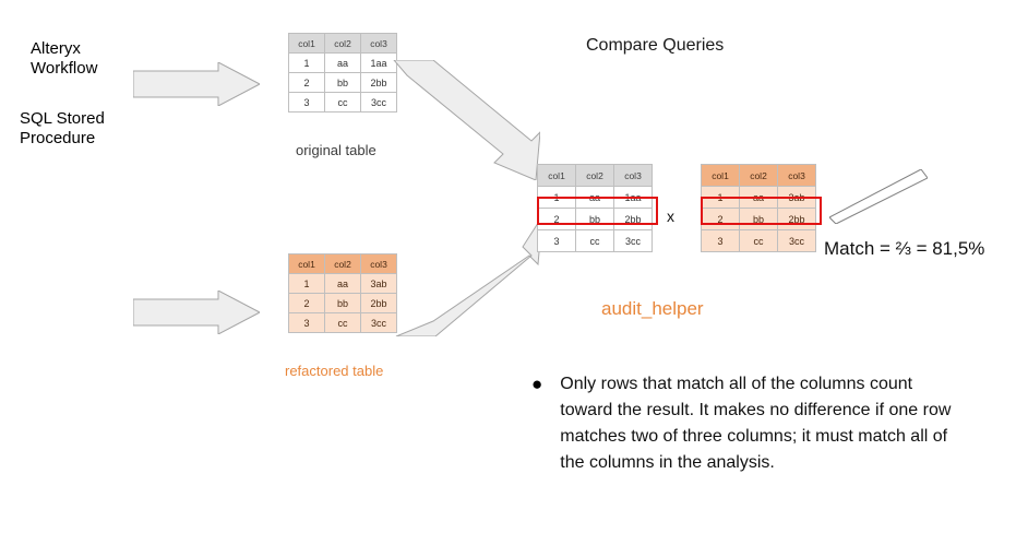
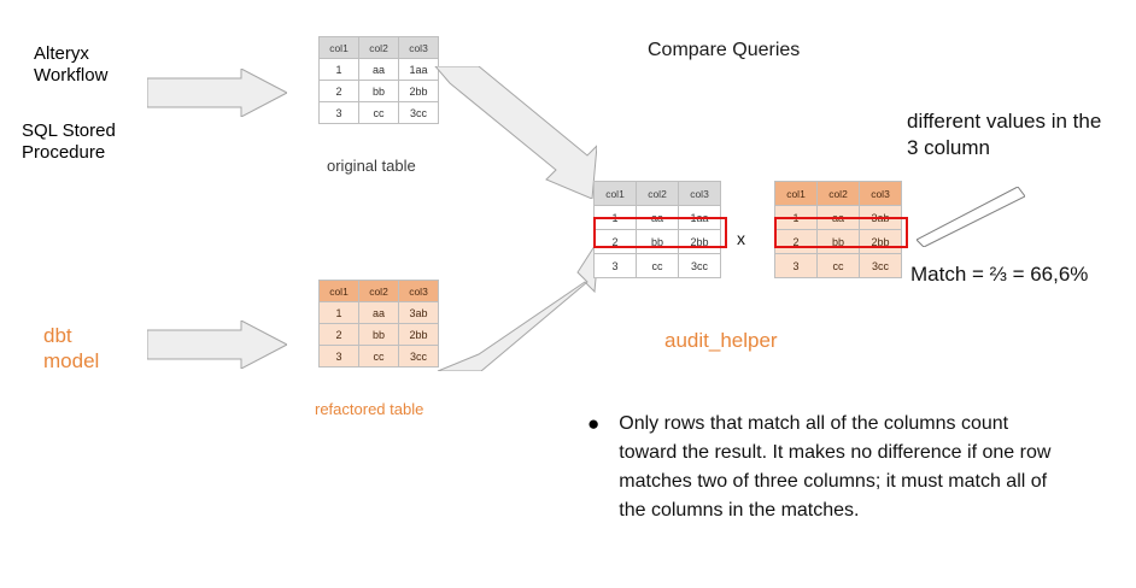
  Alteryx
  Workflow
  SQL Stored
  Procedure
+ dbt
+ model
  Compare Queries
  col1	col2	col3
  1	aa	1aa
  2	bb	2bb
  3	cc	3cc
  original table
  col1	col2	col3
  1	aa	3ab
  2	bb	2bb
  3	cc	3cc
  refactored table
  col1	col2	col3
  1	aa	1aa
  2	bb	2bb
  3	cc	3cc
  x
  col1	col2	col3
  1	aa	3ab
  2	bb	2bb
  3	cc	3cc
  audit_helper
+ different values in the
+ 3 column
- Match = ⅔ = 81,5%
+ Match = ⅔ = 66,6%
  ●
- Only rows that match all of the columns count toward the result. It makes no difference if one row matches two of three columns; it must match all of the columns in the analysis.
+ Only rows that match all of the columns count toward the result. It makes no difference if one row matches two of three columns; it must match all of the columns in the matches.
